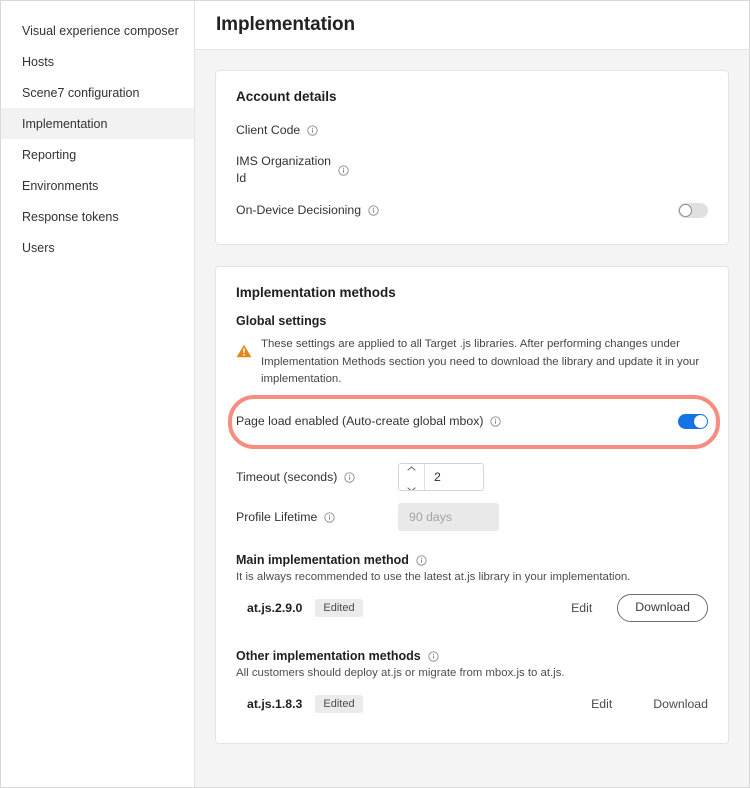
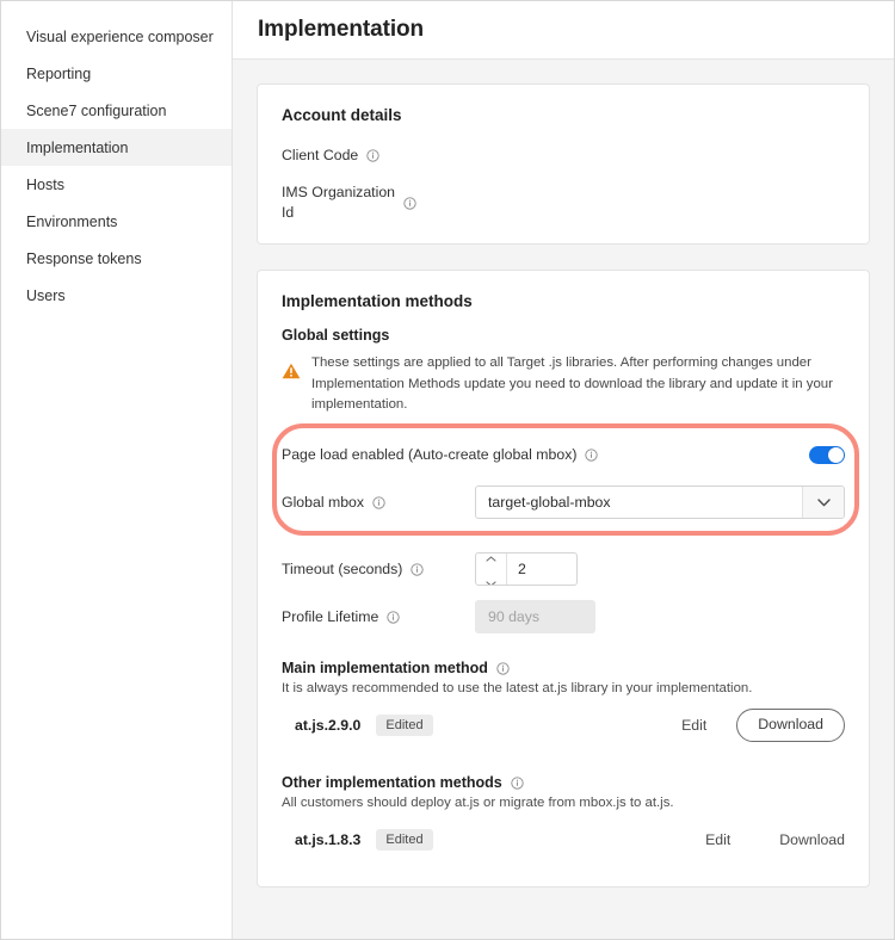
  Visual experience composer
- Hosts
+ Reporting
  Scene7 configuration
  Implementation
- Reporting
+ Hosts
  Environments
  Response tokens
  Users
  Implementation
  Account details
  Client Code
  IMS Organization
  Id
- On-Device Decisioning
  Implementation methods
  Global settings
- These settings are applied to all Target .js libraries. After performing changes under Implementation Methods section you need to download the library and update it in your implementation.
+ These settings are applied to all Target .js libraries. After performing changes under Implementation Methods update you need to download the library and update it in your implementation.
  Page load enabled (Auto-create global mbox)
+ Global mbox
+ target-global-mbox
  Timeout (seconds)
  2
  Profile Lifetime
  90 days
  Main implementation method
  It is always recommended to use the latest at.js library in your implementation.
  at.js.2.9.0
  Edited
  Edit
  Download
  Other implementation methods
  All customers should deploy at.js or migrate from mbox.js to at.js.
  at.js.1.8.3
  Edited
  Edit
  Download
